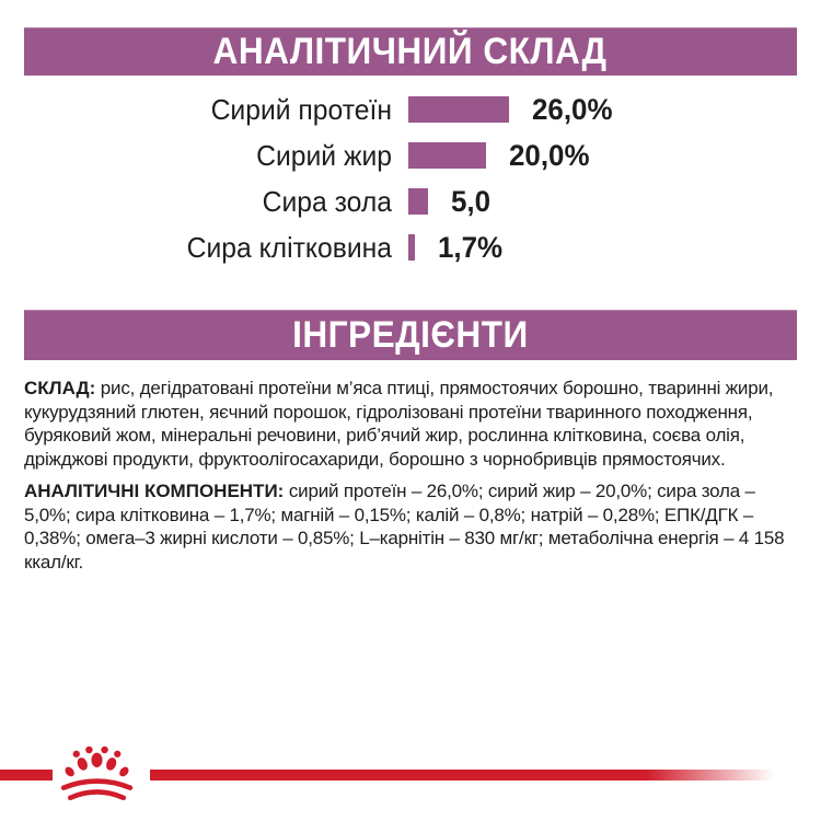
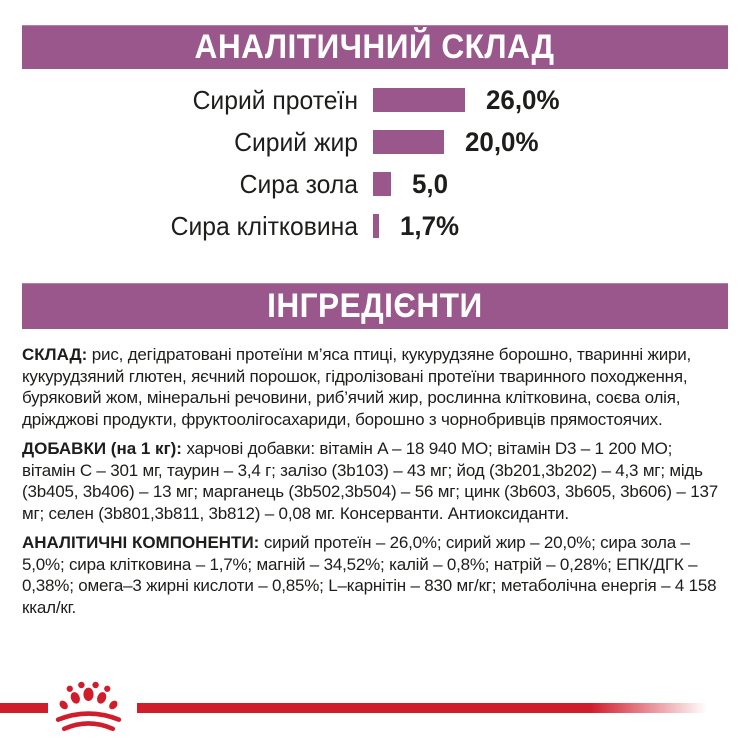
  АНАЛІТИЧНИЙ СКЛАД
  Сирий протеїн
  26,0%
  Сирий жир
  20,0%
  Сира зола
  5,0
  Сира клітковина
  1,7%
  ІНГРЕДІЄНТИ
- СКЛАД: рис, дегідратовані протеїни м’яса птиці, прямостоячих борошно, тваринні жири, кукурудзяний глютен, яєчний порошок, гідролізовані протеїни тваринного походження, буряковий жом, мінеральні речовини, риб’ячий жир, рослинна клітковина, соєва олія, дріжджові продукти, фруктоолігосахариди, борошно з чорнобривців прямостоячих.
+ СКЛАД: рис, дегідратовані протеїни м’яса птиці, кукурудзяне борошно, тваринні жири, кукурудзяний глютен, яєчний порошок, гідролізовані протеїни тваринного походження, буряковий жом, мінеральні речовини, риб’ячий жир, рослинна клітковина, соєва олія, дріжджові продукти, фруктоолігосахариди, борошно з чорнобривців прямостоячих.
+ ДОБАВКИ (на 1 кг): харчові добавки: вітамін A – 18 940 МО; вітамін D3 – 1 200 МО; вітамін C – 301 мг, таурин – 3,4 г; залізо (3b103) – 43 мг; йод (3b201,3b202) – 4,3 мг; мідь (3b405, 3b406) – 13 мг; марганець (3b502,3b504) – 56 мг; цинк (3b603, 3b605, 3b606) – 137 мг; селен (3b801,3b811, 3b812) – 0,08 мг. Консерванти. Антиоксиданти.
- АНАЛІТИЧНІ КОМПОНЕНТИ: сирий протеїн – 26,0%; сирий жир – 20,0%; сира зола – 5,0%; сира клітковина – 1,7%; магній – 0,15%; калій – 0,8%; натрій – 0,28%; ЕПК/ДГК – 0,38%; омега–3 жирні кислоти – 0,85%; L–карнітін – 830 мг/кг; метаболічна енергія – 4 158 ккал/кг.
+ АНАЛІТИЧНІ КОМПОНЕНТИ: сирий протеїн – 26,0%; сирий жир – 20,0%; сира зола – 5,0%; сира клітковина – 1,7%; магній – 34,52%; калій – 0,8%; натрій – 0,28%; ЕПК/ДГК – 0,38%; омега–3 жирні кислоти – 0,85%; L–карнітін – 830 мг/кг; метаболічна енергія – 4 158 ккал/кг.
